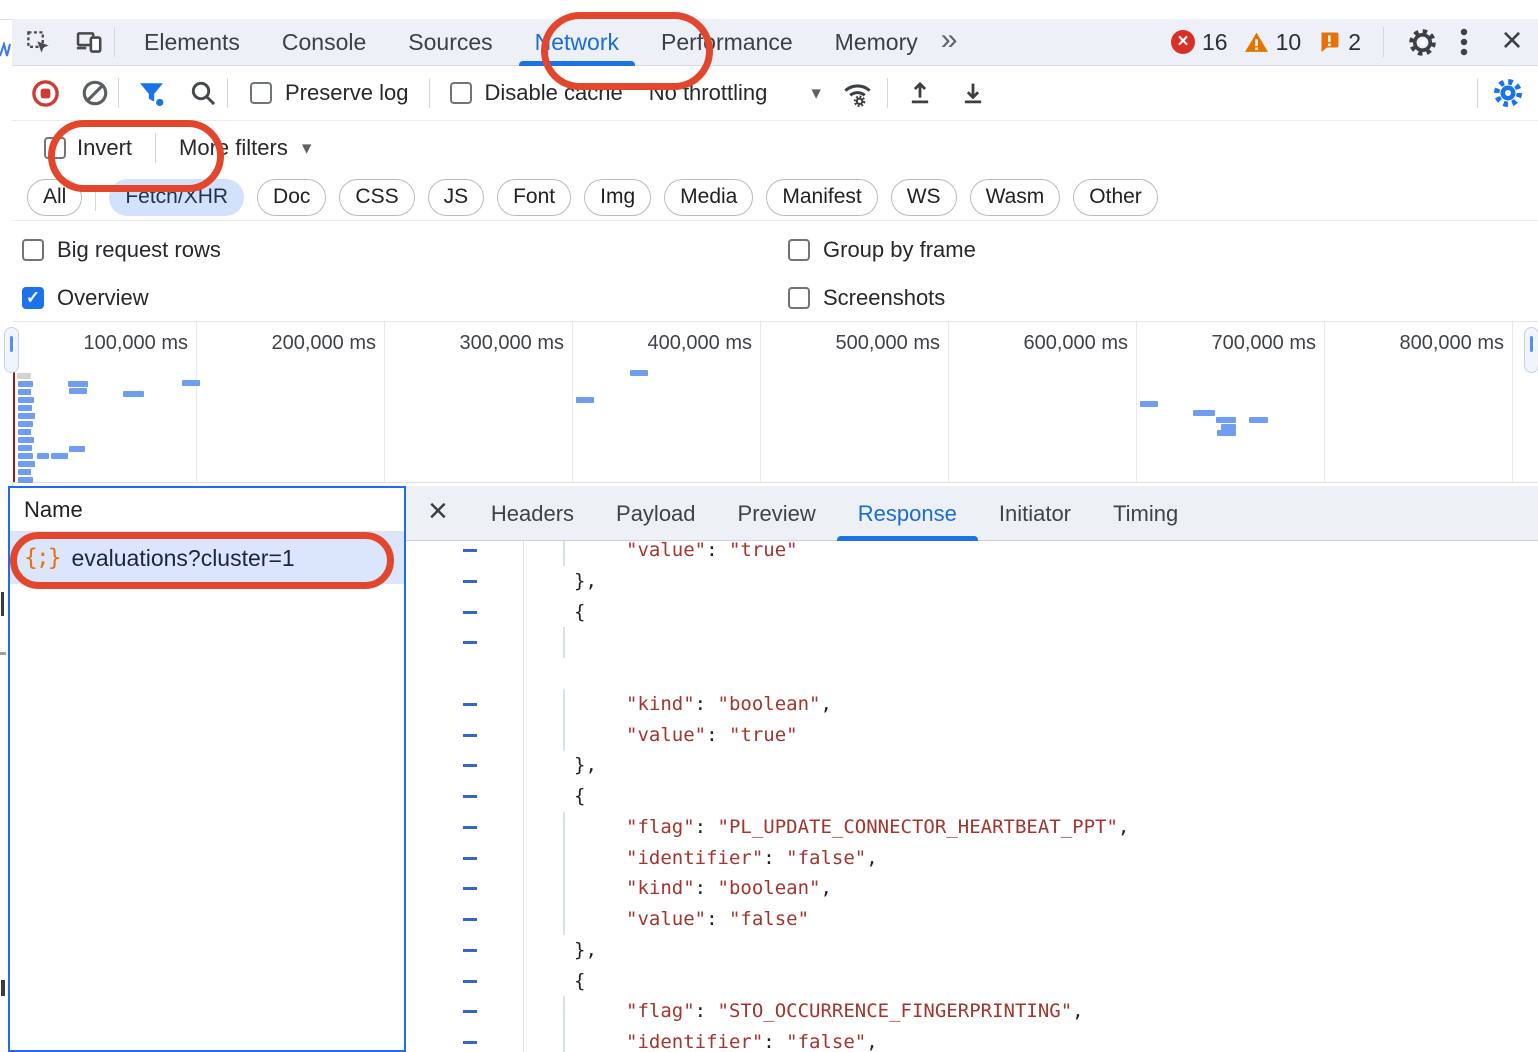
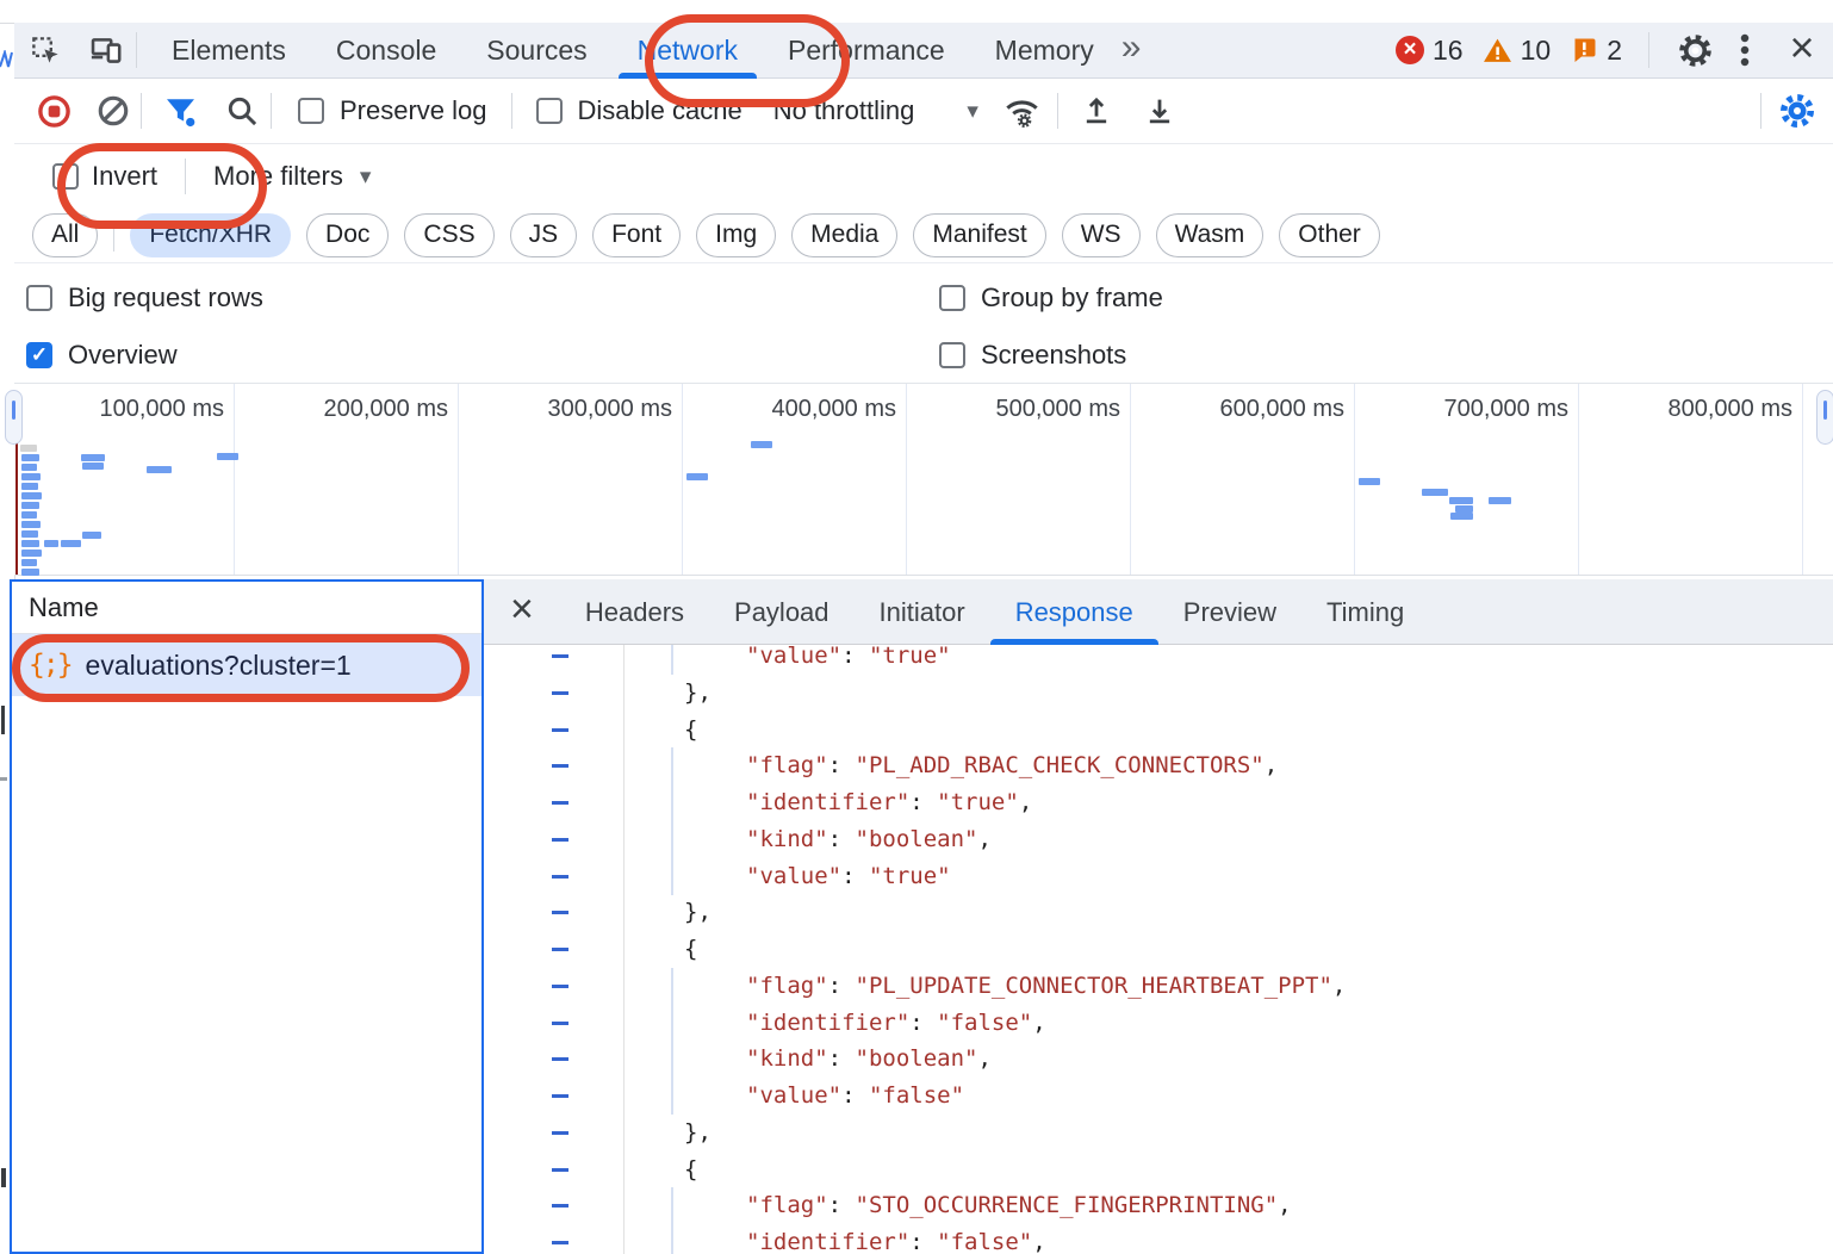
  Elements
  Console
  Sources
  Network
  Performance
  Memory
  »
  ×
  16
  10
  2
  ×
  Preserve log
  Disable cache
  No throttling
  ▾
  Invert
  More filters
  ▾
  All
  Fetch/XHR
  Doc
  CSS
  JS
  Font
  Img
  Media
  Manifest
  WS
  Wasm
  Other
  Big request rows
  Group by frame
  ✓
  Overview
  Screenshots
  100,000 ms
  200,000 ms
  300,000 ms
  400,000 ms
  500,000 ms
  600,000 ms
  700,000 ms
  800,000 ms
  Name
  {;}
  evaluations?cluster=1
  ×
  Headers
  Payload
- Preview
+ Initiator
  Response
- Initiator
+ Preview
  Timing
  "value": "true"
  },
  {
+ "flag": "PL_ADD_RBAC_CHECK_CONNECTORS",
+ "identifier": "true",
  "kind": "boolean",
  "value": "true"
  },
  {
  "flag": "PL_UPDATE_CONNECTOR_HEARTBEAT_PPT",
  "identifier": "false",
  "kind": "boolean",
  "value": "false"
  },
  {
  "flag": "STO_OCCURRENCE_FINGERPRINTING",
  "identifier": "false",
